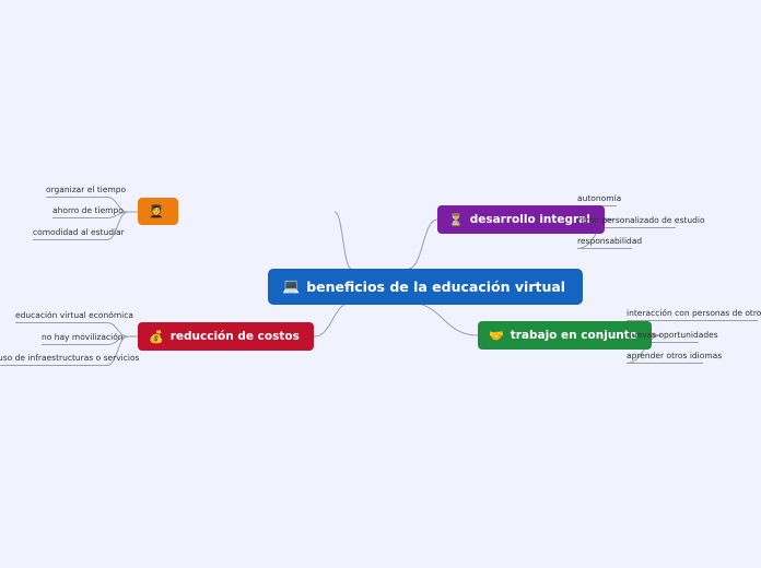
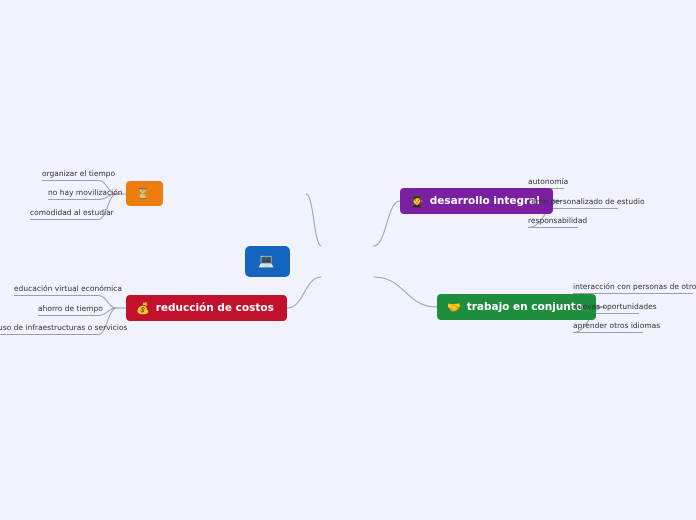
  💻
- beneficios de la educación virtual
- 🧑‍🎓
+ ⏳
  organizar el tiempo
- ahorro de tiempo
+ no hay movilización
  comodidad al estudiar
- ⏳
+ 🧑‍🎓
  desarrollo integral
  autonomía
  ritmo personalizado de estudio
  responsabilidad
  💰
  reducción de costos
  educación virtual económica
- no hay movilización
+ ahorro de tiempo
  uso de infraestructuras o servicios
  🤝
  trabajo en conjunto
  interacción con personas de otro
  nuevas oportunidades
  aprender otros idiomas
